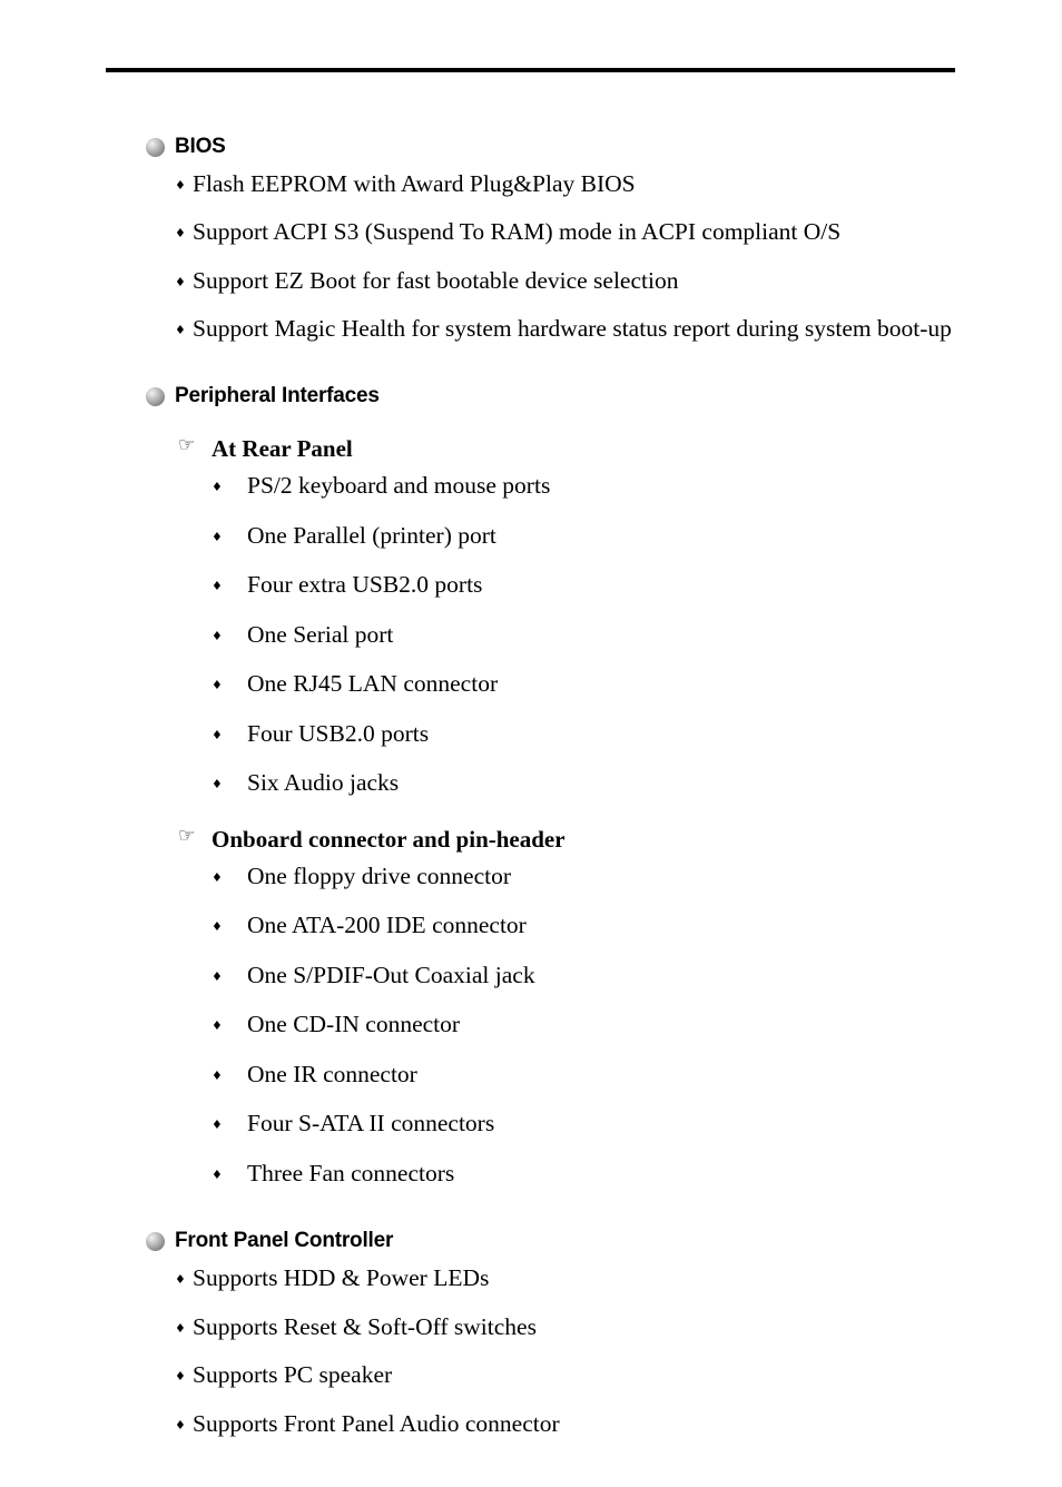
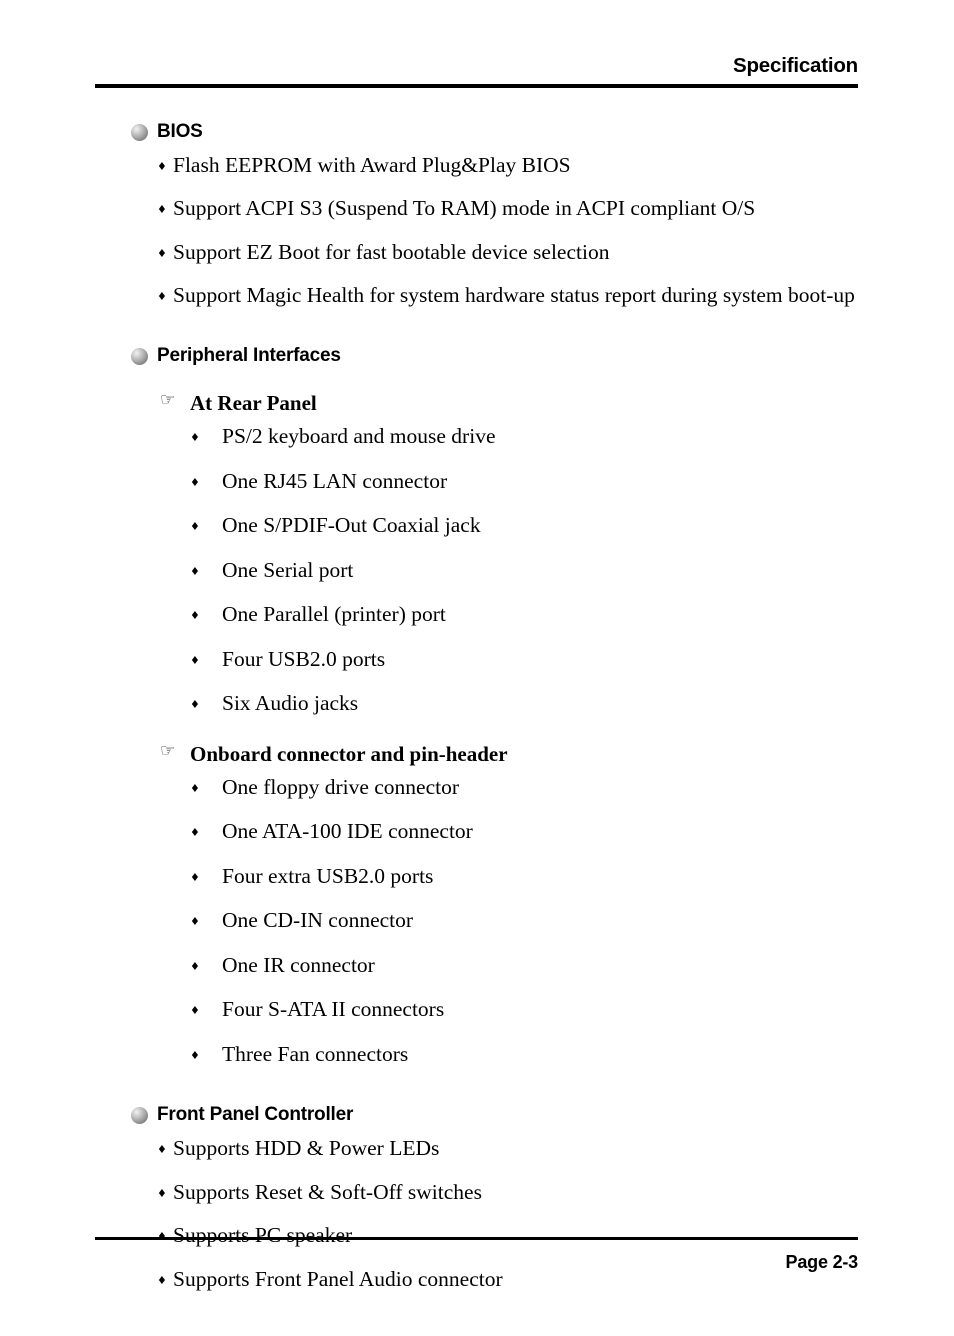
+ Specification
  BIOS
  ♦
  Flash EEPROM with Award Plug&Play BIOS
  ♦
  Support ACPI S3 (Suspend To RAM) mode in ACPI compliant O/S
  ♦
  Support EZ Boot for fast bootable device selection
  ♦
  Support Magic Health for system hardware status report during system boot-up
  Peripheral Interfaces
  ☞
  At Rear Panel
  ♦
- PS/2 keyboard and mouse ports
+ PS/2 keyboard and mouse drive
  ♦
- One Parallel (printer) port
+ One RJ45 LAN connector
  ♦
- Four extra USB2.0 ports
+ One S/PDIF-Out Coaxial jack
  ♦
  One Serial port
  ♦
- One RJ45 LAN connector
+ One Parallel (printer) port
  ♦
  Four USB2.0 ports
  ♦
  Six Audio jacks
  ☞
  Onboard connector and pin-header
  ♦
  One floppy drive connector
  ♦
- One ATA-200 IDE connector
+ One ATA-100 IDE connector
  ♦
- One S/PDIF-Out Coaxial jack
+ Four extra USB2.0 ports
  ♦
  One CD-IN connector
  ♦
  One IR connector
  ♦
  Four S-ATA II connectors
  ♦
  Three Fan connectors
  Front Panel Controller
  ♦
  Supports HDD & Power LEDs
  ♦
  Supports Reset & Soft-Off switches
  ♦
  Supports PC speaker
  ♦
  Supports Front Panel Audio connector
+ Page 2-3
